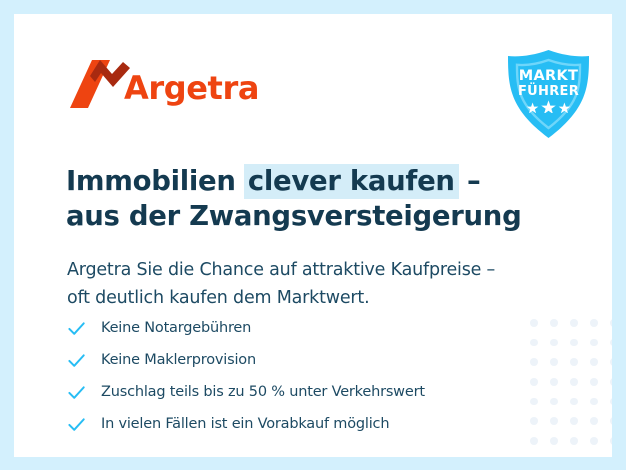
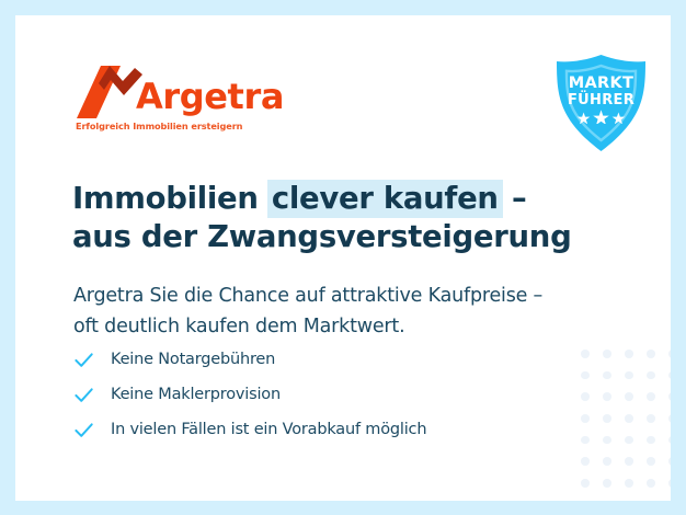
  Argetra
+ Erfolgreich Immobilien ersteigern
  MARKT
  FÜHRER
  Immobilien clever kaufen –
  aus der Zwangsversteigerung
  Argetra Sie die Chance auf attraktive Kaufpreise –
  oft deutlich kaufen dem Marktwert.
  Keine Notargebühren
  Keine Maklerprovision
- Zuschlag teils bis zu 50 % unter Verkehrswert
  In vielen Fällen ist ein Vorabkauf möglich
